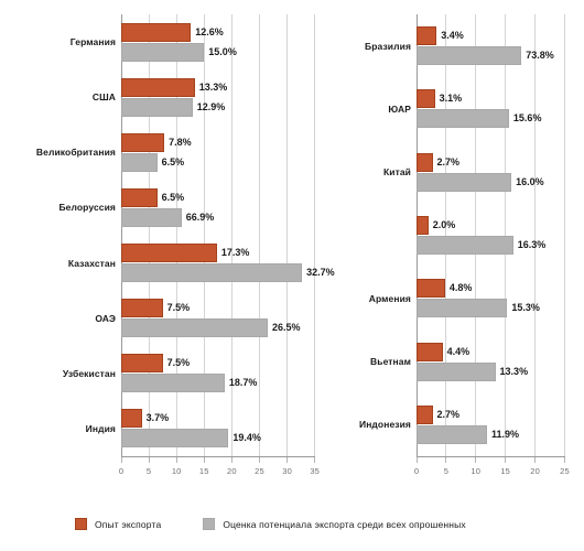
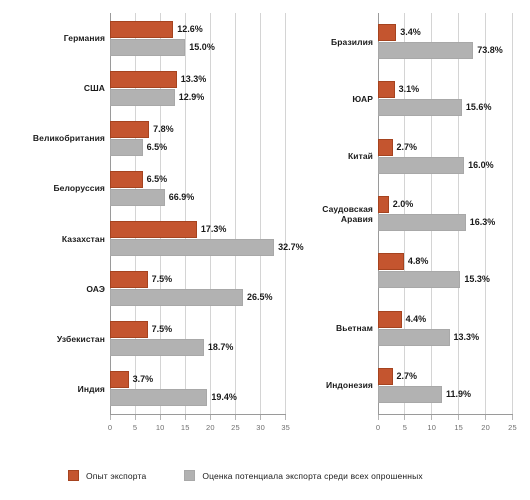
  0
  5
  10
  15
  20
  25
  30
  35
  12.6%
  15.0%
  Германия
  13.3%
  12.9%
  США
  7.8%
  6.5%
  Великобритания
  6.5%
  66.9%
  Белоруссия
  17.3%
  32.7%
  Казахстан
  7.5%
  26.5%
  ОАЭ
  7.5%
  18.7%
  Узбекистан
  3.7%
  19.4%
  Индия
  0
  5
  10
  15
  20
  25
  3.4%
  73.8%
  Бразилия
  3.1%
  15.6%
  ЮАР
  2.7%
  16.0%
  Китай
  2.0%
  16.3%
+ Саудовская
+ Аравия
  4.8%
  15.3%
- Армения
  4.4%
  13.3%
  Вьетнам
  2.7%
  11.9%
  Индонезия
  Опыт экспорта
  Оценка потенциала экспорта среди всех опрошенных
